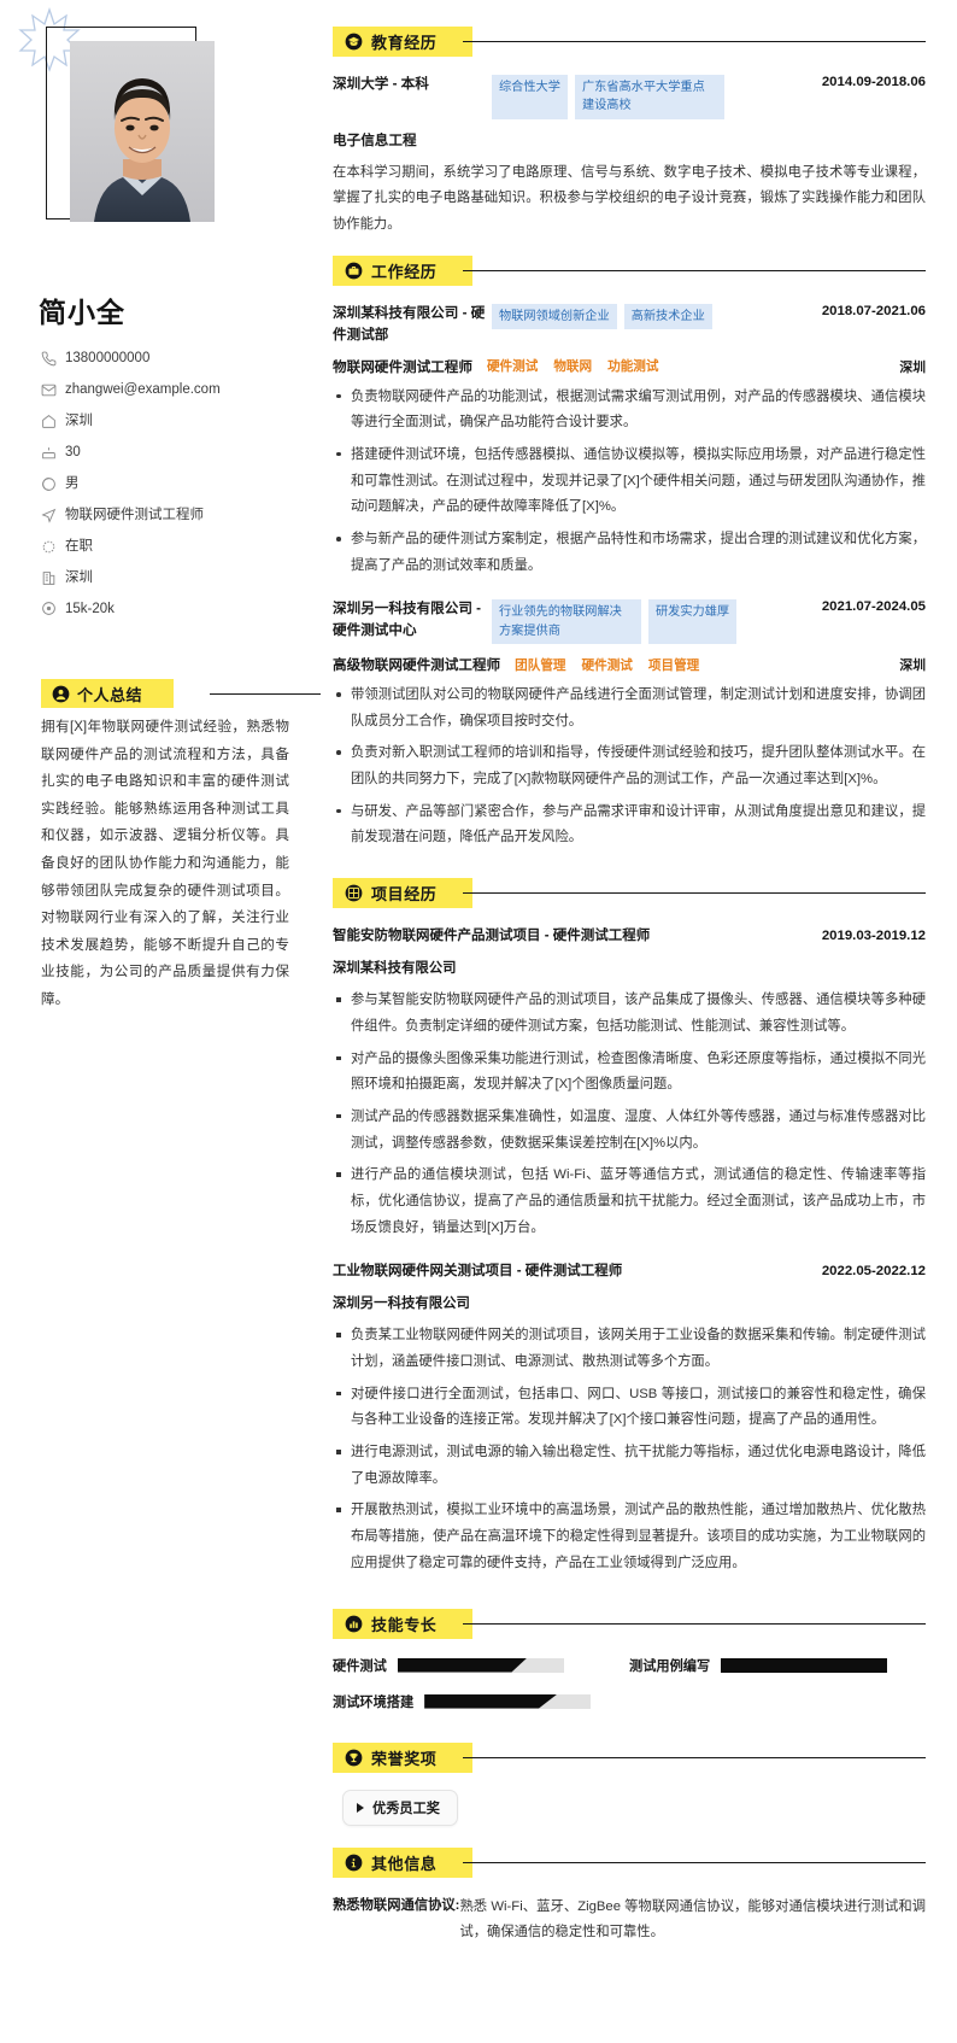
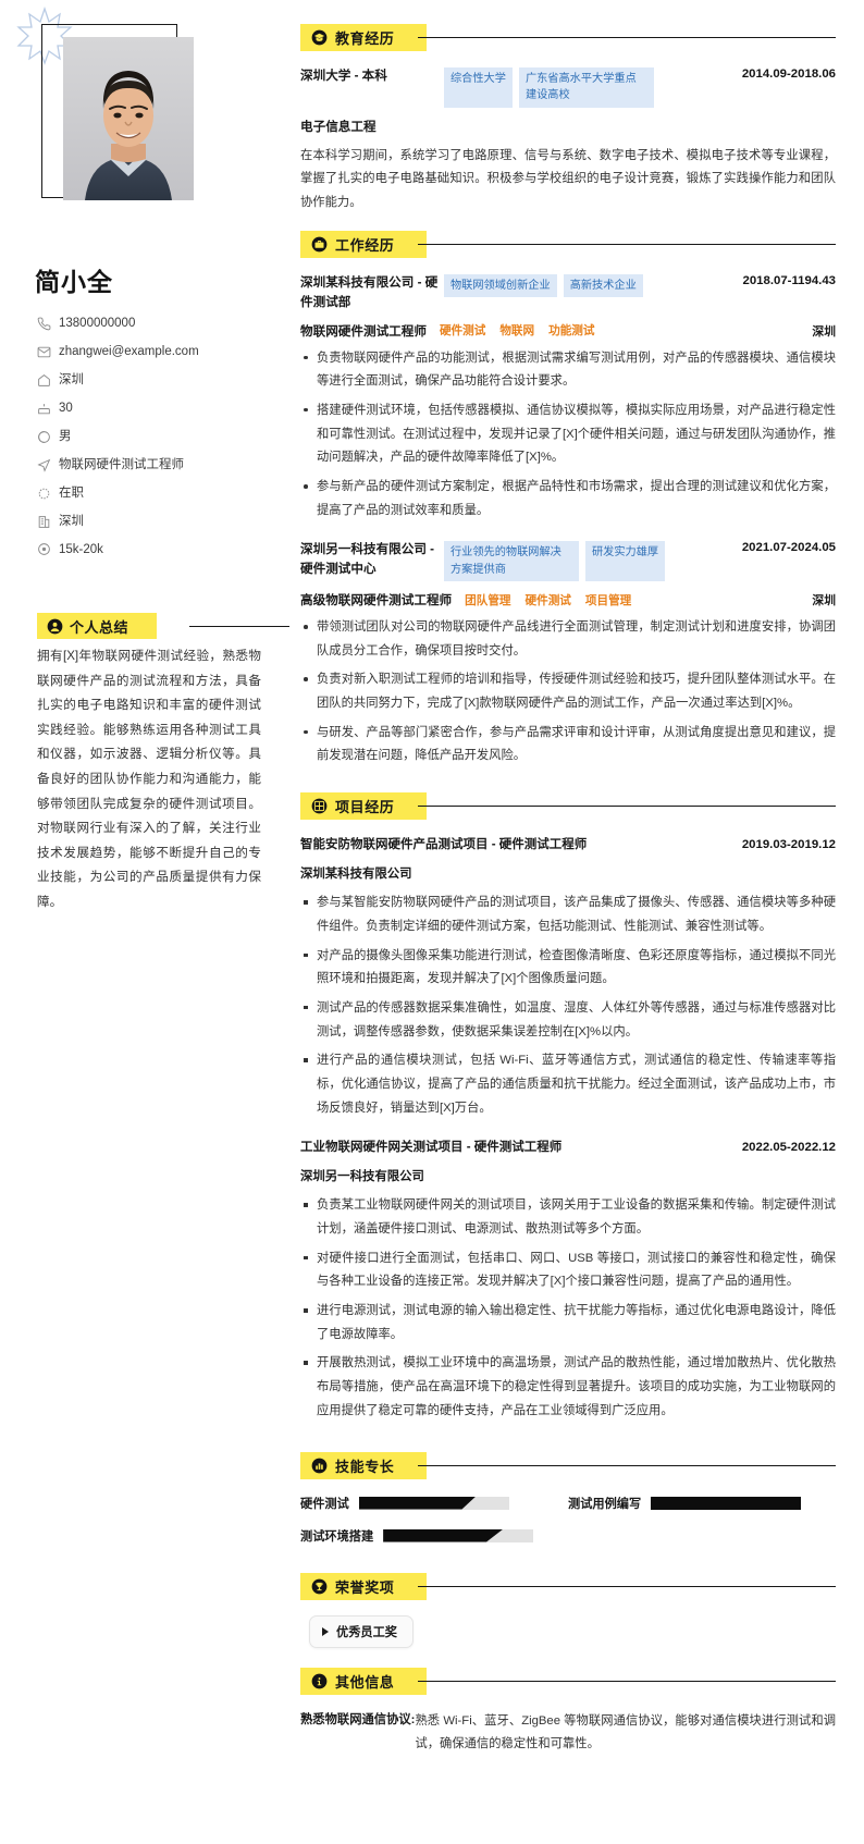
  简小全
  13800000000
  zhangwei@example.com
  深圳
  30
  男
  物联网硬件测试工程师
  在职
  深圳
  15k-20k
  个人总结
  拥有[X]年物联网硬件测试经验，熟悉物联网硬件产品的测试流程和方法，具备扎实的电子电路知识和丰富的硬件测试实践经验。能够熟练运用各种测试工具和仪器，如示波器、逻辑分析仪等。具备良好的团队协作能力和沟通能力，能够带领团队完成复杂的硬件测试项目。对物联网行业有深入的了解，关注行业技术发展趋势，能够不断提升自己的专业技能，为公司的产品质量提供有力保障。
  教育经历
  深圳大学 - 本科
  综合性大学
  广东省高水平大学重点建设高校
  2014.09-2018.06
  电子信息工程
  在本科学习期间，系统学习了电路原理、信号与系统、数字电子技术、模拟电子技术等专业课程，掌握了扎实的电子电路基础知识。积极参与学校组织的电子设计竞赛，锻炼了实践操作能力和团队协作能力。
  工作经历
  深圳某科技有限公司 - 硬件测试部
  物联网领域创新企业
  高新技术企业
- 2018.07-2021.06
+ 2018.07-1194.43
  物联网硬件测试工程师
  硬件测试
  物联网
  功能测试
  深圳
  负责物联网硬件产品的功能测试，根据测试需求编写测试用例，对产品的传感器模块、通信模块等进行全面测试，确保产品功能符合设计要求。
  搭建硬件测试环境，包括传感器模拟、通信协议模拟等，模拟实际应用场景，对产品进行稳定性和可靠性测试。在测试过程中，发现并记录了[X]个硬件相关问题，通过与研发团队沟通协作，推动问题解决，产品的硬件故障率降低了[X]%。
  参与新产品的硬件测试方案制定，根据产品特性和市场需求，提出合理的测试建议和优化方案，提高了产品的测试效率和质量。
  深圳另一科技有限公司 - 硬件测试中心
  行业领先的物联网解决方案提供商
  研发实力雄厚
  2021.07-2024.05
  高级物联网硬件测试工程师
  团队管理
  硬件测试
  项目管理
  深圳
  带领测试团队对公司的物联网硬件产品线进行全面测试管理，制定测试计划和进度安排，协调团队成员分工合作，确保项目按时交付。
  负责对新入职测试工程师的培训和指导，传授硬件测试经验和技巧，提升团队整体测试水平。在团队的共同努力下，完成了[X]款物联网硬件产品的测试工作，产品一次通过率达到[X]%。
  与研发、产品等部门紧密合作，参与产品需求评审和设计评审，从测试角度提出意见和建议，提前发现潜在问题，降低产品开发风险。
  项目经历
  智能安防物联网硬件产品测试项目 - 硬件测试工程师
  2019.03-2019.12
  深圳某科技有限公司
  参与某智能安防物联网硬件产品的测试项目，该产品集成了摄像头、传感器、通信模块等多种硬件组件。负责制定详细的硬件测试方案，包括功能测试、性能测试、兼容性测试等。
  对产品的摄像头图像采集功能进行测试，检查图像清晰度、色彩还原度等指标，通过模拟不同光照环境和拍摄距离，发现并解决了[X]个图像质量问题。
  测试产品的传感器数据采集准确性，如温度、湿度、人体红外等传感器，通过与标准传感器对比测试，调整传感器参数，使数据采集误差控制在[X]%以内。
  进行产品的通信模块测试，包括 Wi-Fi、蓝牙等通信方式，测试通信的稳定性、传输速率等指标，优化通信协议，提高了产品的通信质量和抗干扰能力。经过全面测试，该产品成功上市，市场反馈良好，销量达到[X]万台。
  工业物联网硬件网关测试项目 - 硬件测试工程师
  2022.05-2022.12
  深圳另一科技有限公司
  负责某工业物联网硬件网关的测试项目，该网关用于工业设备的数据采集和传输。制定硬件测试计划，涵盖硬件接口测试、电源测试、散热测试等多个方面。
  对硬件接口进行全面测试，包括串口、网口、USB 等接口，测试接口的兼容性和稳定性，确保与各种工业设备的连接正常。发现并解决了[X]个接口兼容性问题，提高了产品的通用性。
  进行电源测试，测试电源的输入输出稳定性、抗干扰能力等指标，通过优化电源电路设计，降低了电源故障率。
  开展散热测试，模拟工业环境中的高温场景，测试产品的散热性能，通过增加散热片、优化散热布局等措施，使产品在高温环境下的稳定性得到显著提升。该项目的成功实施，为工业物联网的应用提供了稳定可靠的硬件支持，产品在工业领域得到广泛应用。
  技能专长
  硬件测试
  测试用例编写
  测试环境搭建
  荣誉奖项
  优秀员工奖
  其他信息
  熟悉物联网通信协议:
  熟悉 Wi-Fi、蓝牙、ZigBee 等物联网通信协议，能够对通信模块进行测试和调试，确保通信的稳定性和可靠性。
